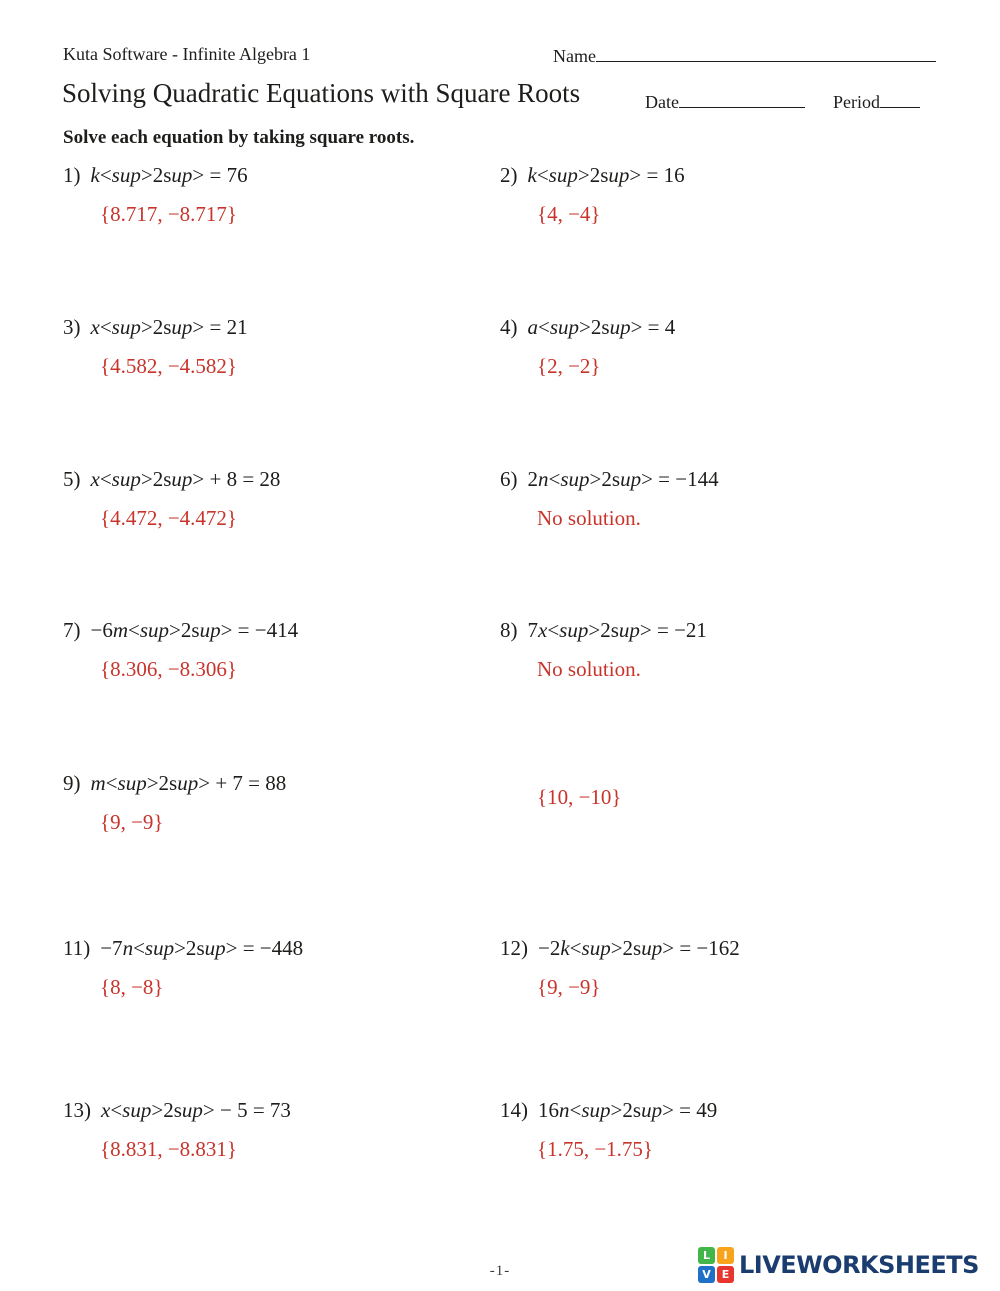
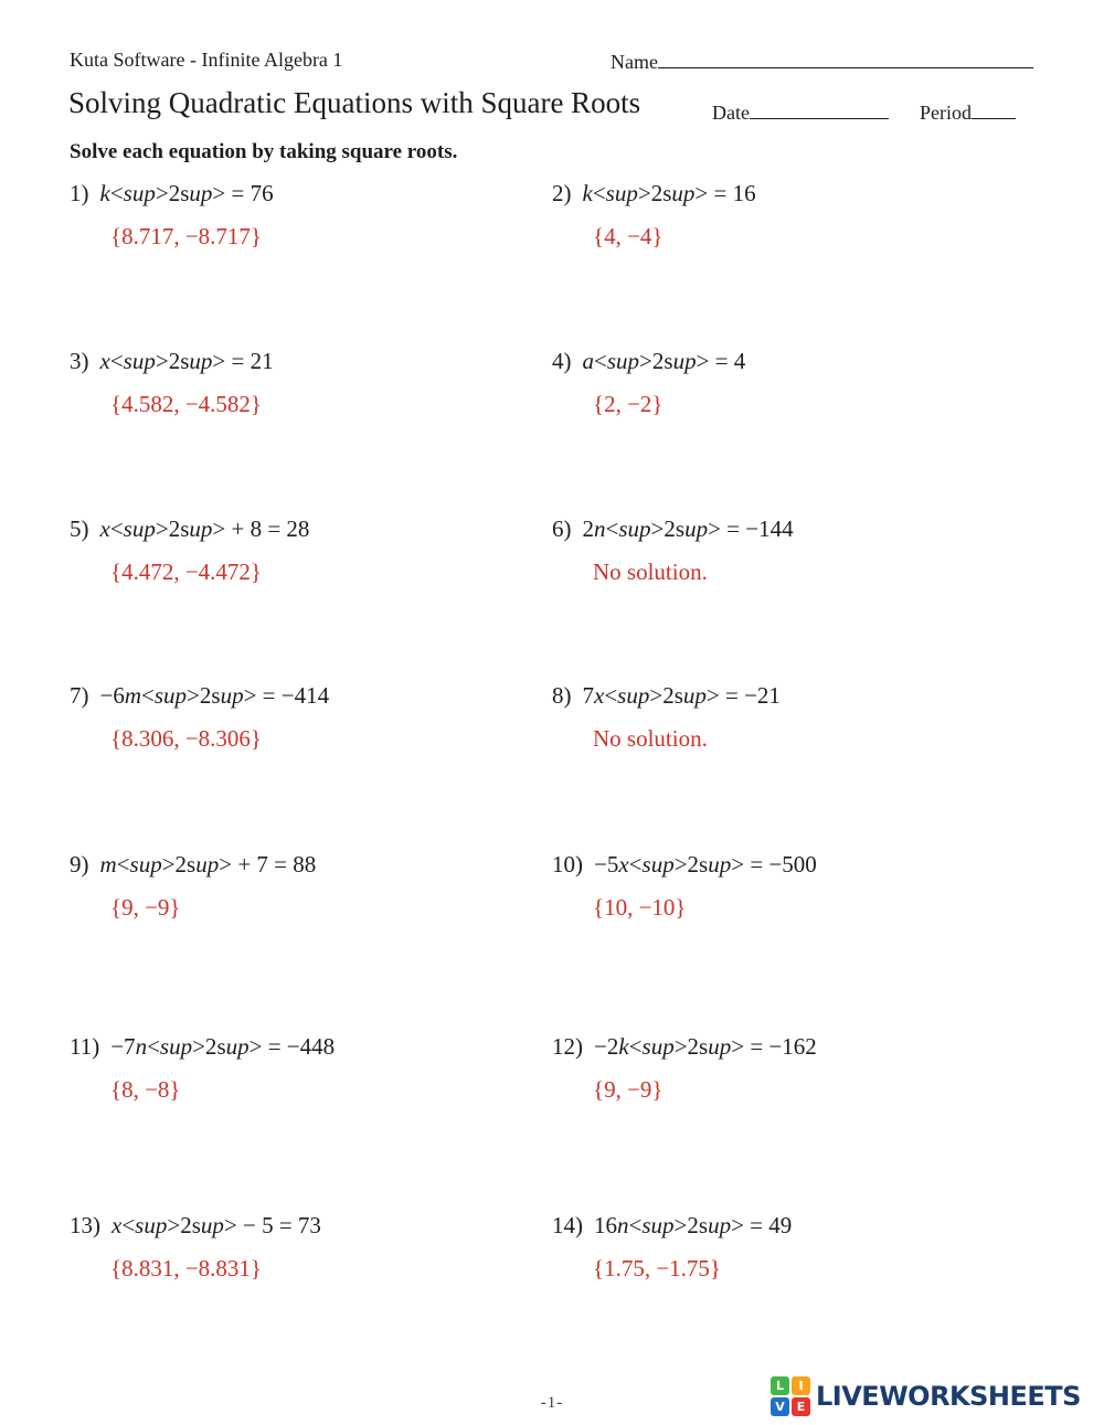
  Kuta Software - Infinite Algebra 1
  Name
  Solving Quadratic Equations with Square Roots
  Date Period
  Solve each equation by taking square roots.
  1) k<sup>2sup> = 76
  {8.717, −8.717}
  2) k<sup>2sup> = 16
  {4, −4}
  3) x<sup>2sup> = 21
  {4.582, −4.582}
  4) a<sup>2sup> = 4
  {2, −2}
  5) x<sup>2sup> + 8 = 28
  {4.472, −4.472}
  6) 2n<sup>2sup> = −144
  No solution.
  7) −6m<sup>2sup> = −414
  {8.306, −8.306}
  8) 7x<sup>2sup> = −21
  No solution.
  9) m<sup>2sup> + 7 = 88
  {9, −9}
+ 10) −5x<sup>2sup> = −500
  {10, −10}
  11) −7n<sup>2sup> = −448
  {8, −8}
  12) −2k<sup>2sup> = −162
  {9, −9}
  13) x<sup>2sup> − 5 = 73
  {8.831, −8.831}
  14) 16n<sup>2sup> = 49
  {1.75, −1.75}
  -1-
  L
  I
  V
  E
  LIVEWORKSHEETS
